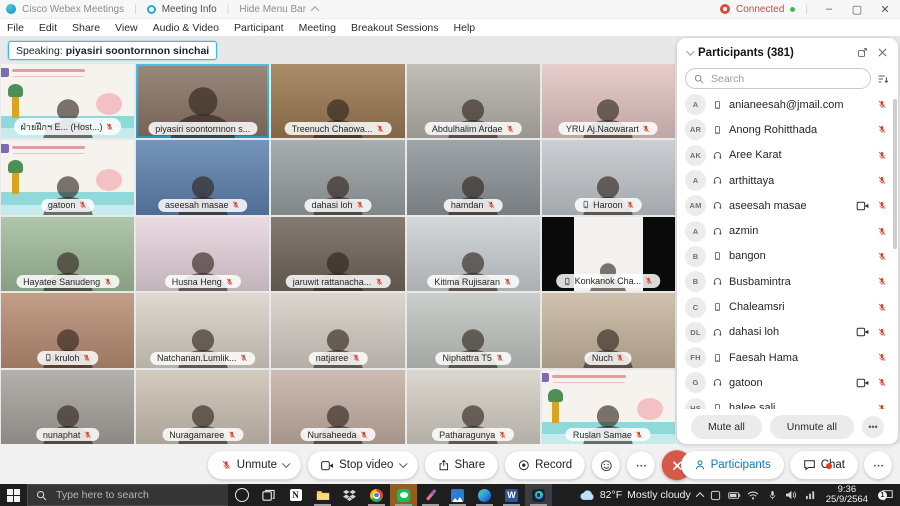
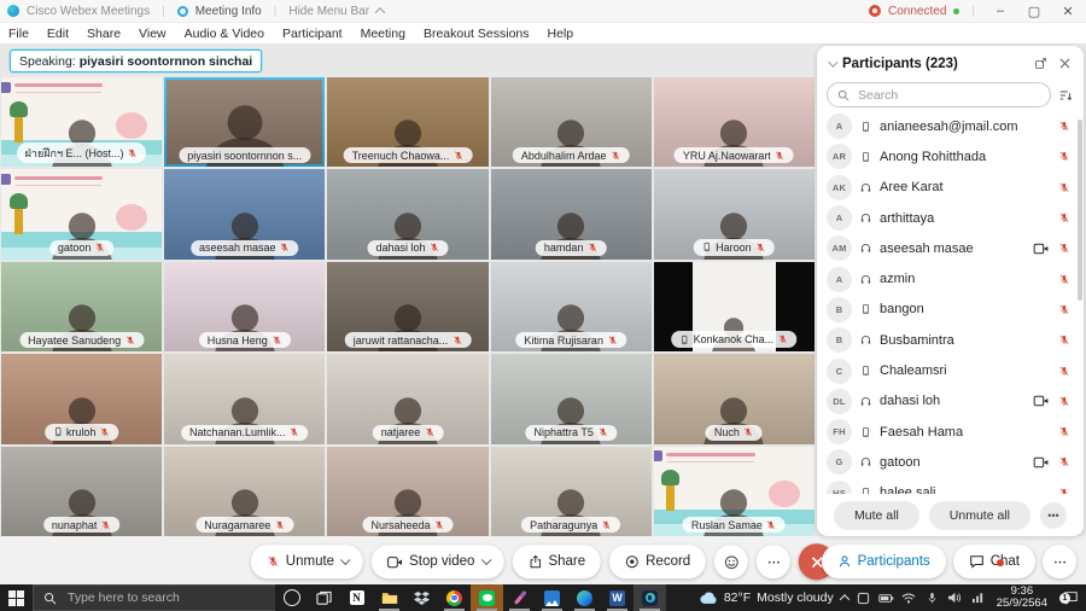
  Cisco Webex Meetings
  |
  Meeting Info
  Hide Menu Bar
  Connected
  |
  –
  ▢
  ✕
  File
  Edit
  Share
  View
  Audio & Video
  Participant
  Meeting
  Breakout Sessions
  Help
  Speaking:
  piyasiri soontornnon sinchai
  ฝ่ายฝึกฯ E... (Host...)
  piyasiri soontornnon s...
  Treenuch Chaowa...
  Abdulhalim Ardae
  YRU Aj.Naowarart
  gatoon
  aseesah masae
  dahasi loh
  hamdan
  Haroon
  Hayatee Sanudeng
  Husna Heng
  jaruwit rattanacha...
  Kitima Rujisaran
  Konkanok Cha...
  kruloh
  Natchanan.Lumlik...
  natjaree
  Niphattra T5
  Nuch
  nunaphat
  Nuragamaree
  Nursaheeda
  Patharagunya
  Ruslan Samae
- Participants (381)
+ Participants (223)
  Search
  A
  anianeesah@jmail.com
  AR
  Anong Rohitthada
  AK
  Aree Karat
  A
  arthittaya
  AM
  aseesah masae
  A
  azmin
  B
  bangon
  B
  Busbamintra
  C
  Chaleamsri
  DL
  dahasi loh
  FH
  Faesah Hama
  G
  gatoon
  HS
  halee sali
  Mute all
  Unmute all
  •••
  Unmute
  Stop video
  Share
  Record
  Participants
  hat
  Type here to search
  N
  W
  82°F
  Mostly cloudy
  9:36
  25/9/2564
